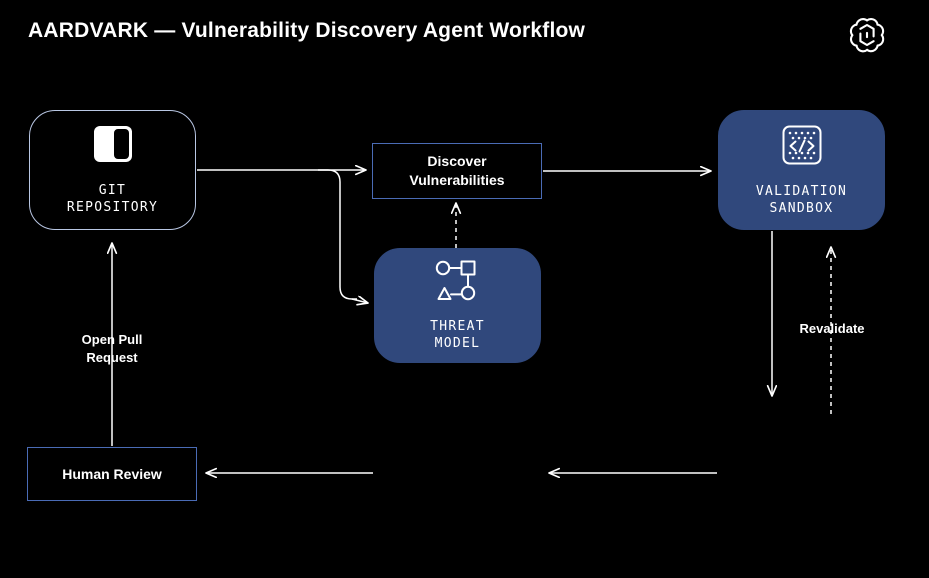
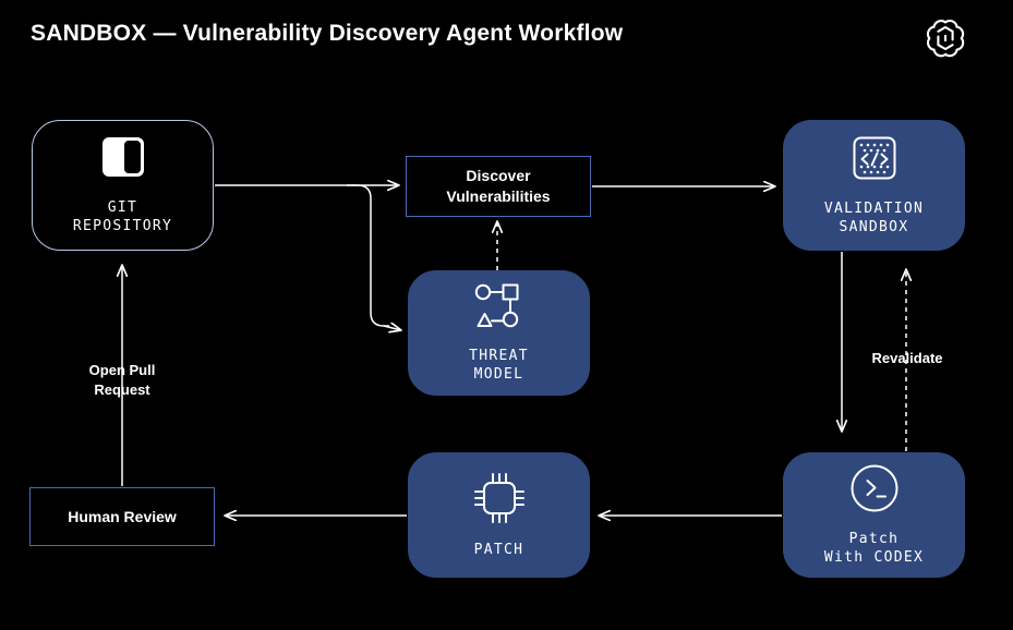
- AARDVARK — Vulnerability Discovery Agent Workflow
+ SANDBOX — Vulnerability Discovery Agent Workflow
  Open Pull
  Request
  Revalidate
  GIT
  REPOSITORY
  Discover
  Vulnerabilities
  VALIDATION
  SANDBOX
  THREAT
  MODEL
+ PATCH
+ Patch
+ With CODEX
  Human Review
